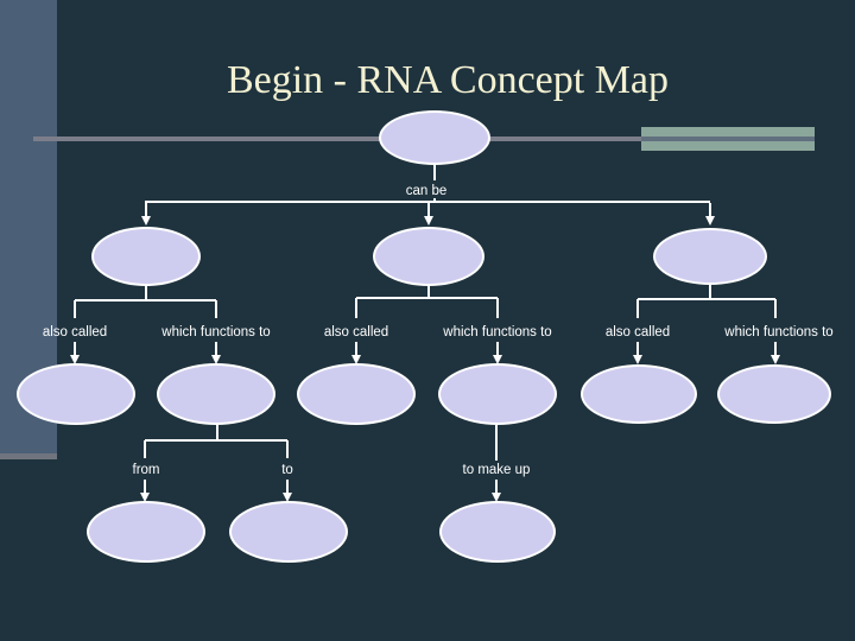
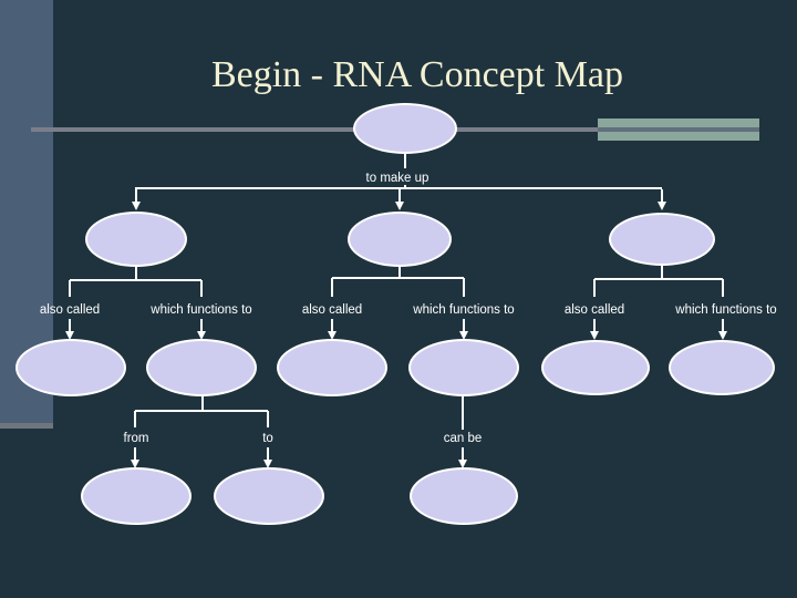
  Begin - RNA Concept Map
- can be
+ to make up
  also called
  which functions to
  also called
  which functions to
  also called
  which functions to
  from
  to
- to make up
+ can be
